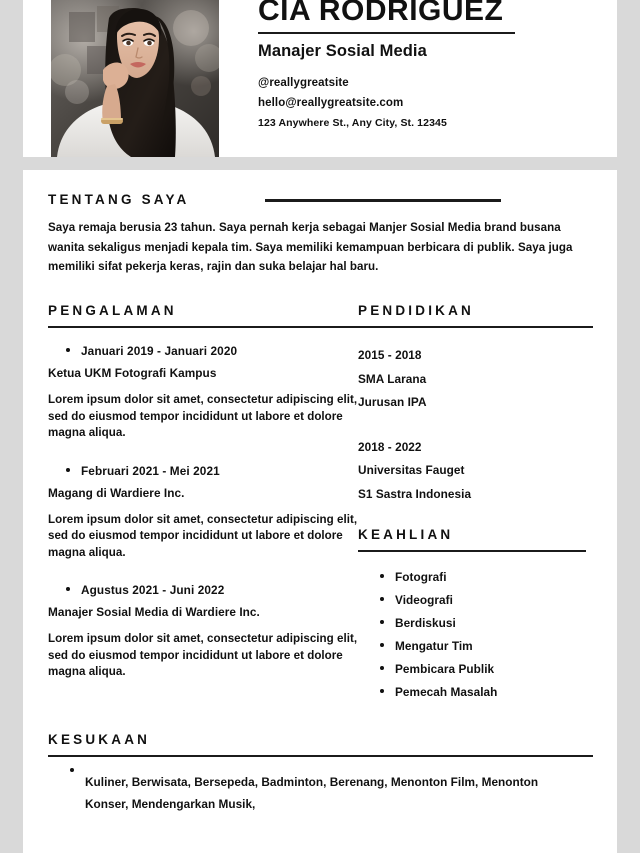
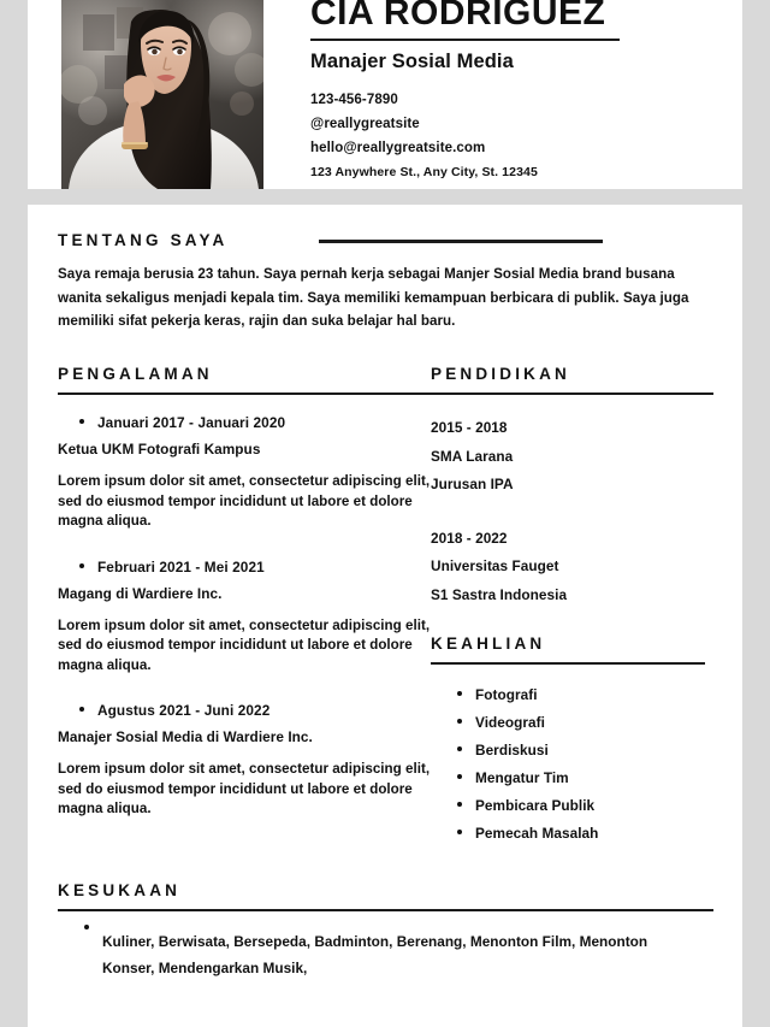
  CIA RODRIGUEZ
  Manajer Sosial Media
+ 123-456-7890
  @reallygreatsite
  hello@reallygreatsite.com
  123 Anywhere St., Any City, St. 12345
  TENTANG SAYA
  Saya remaja berusia 23 tahun. Saya pernah kerja sebagai Manjer Sosial Media brand busana wanita sekaligus menjadi kepala tim. Saya memiliki kemampuan berbicara di publik. Saya juga memiliki sifat pekerja keras, rajin dan suka belajar hal baru.
  PENGALAMAN
  PENDIDIKAN
- Januari 2019 - Januari 2020
+ Januari 2017 - Januari 2020
  Ketua UKM Fotografi Kampus
  Lorem ipsum dolor sit amet, consectetur adipiscing elit, sed do eiusmod tempor incididunt ut labore et dolore magna aliqua.
  Februari 2021 - Mei 2021
  Magang di Wardiere Inc.
  Lorem ipsum dolor sit amet, consectetur adipiscing elit, sed do eiusmod tempor incididunt ut labore et dolore magna aliqua.
  Agustus 2021 - Juni 2022
  Manajer Sosial Media di Wardiere Inc.
  Lorem ipsum dolor sit amet, consectetur adipiscing elit, sed do eiusmod tempor incididunt ut labore et dolore magna aliqua.
  2015 - 2018
  SMA Larana
  Jurusan IPA
  2018 - 2022
  Universitas Fauget
  S1 Sastra Indonesia
  KEAHLIAN
  Fotografi
  Videografi
  Berdiskusi
  Mengatur Tim
  Pembicara Publik
  Pemecah Masalah
  KESUKAAN
  Kuliner, Berwisata, Bersepeda, Badminton, Berenang, Menonton Film, Menonton Konser, Mendengarkan Musik,
